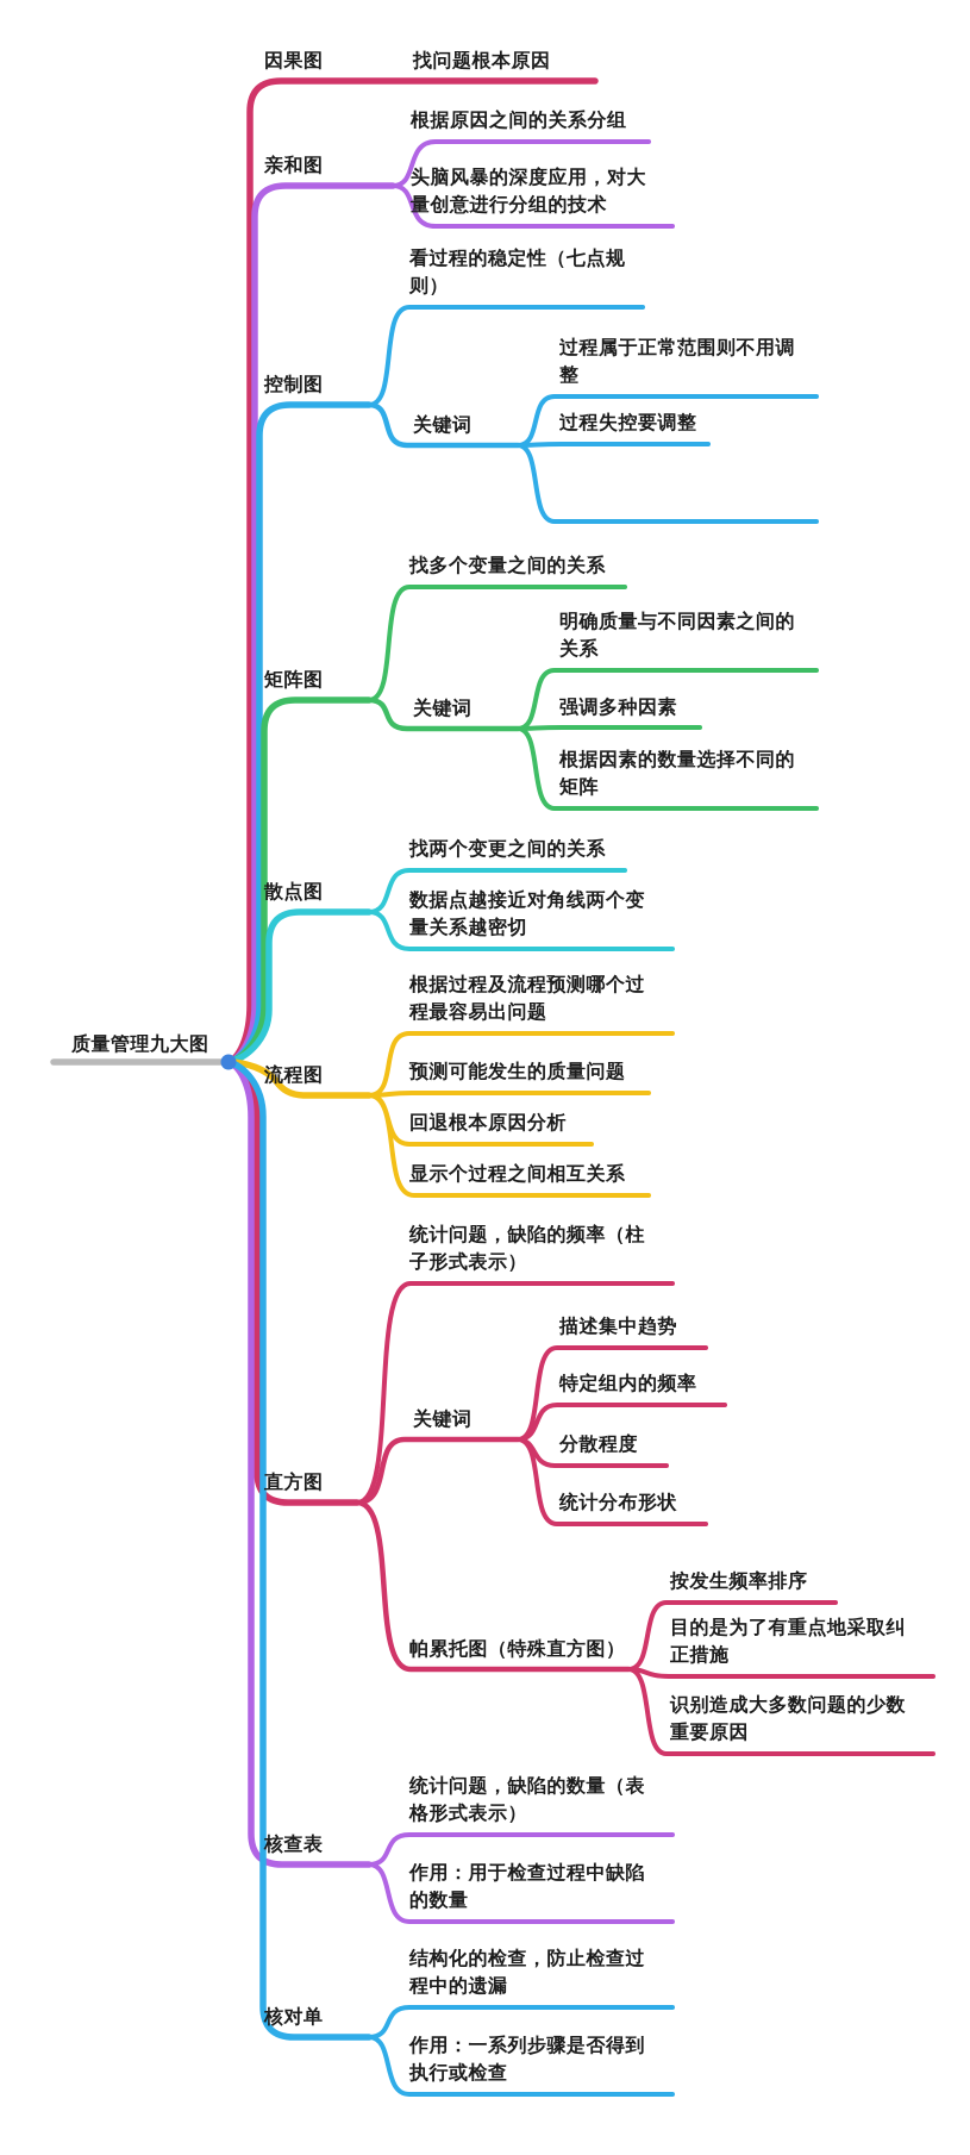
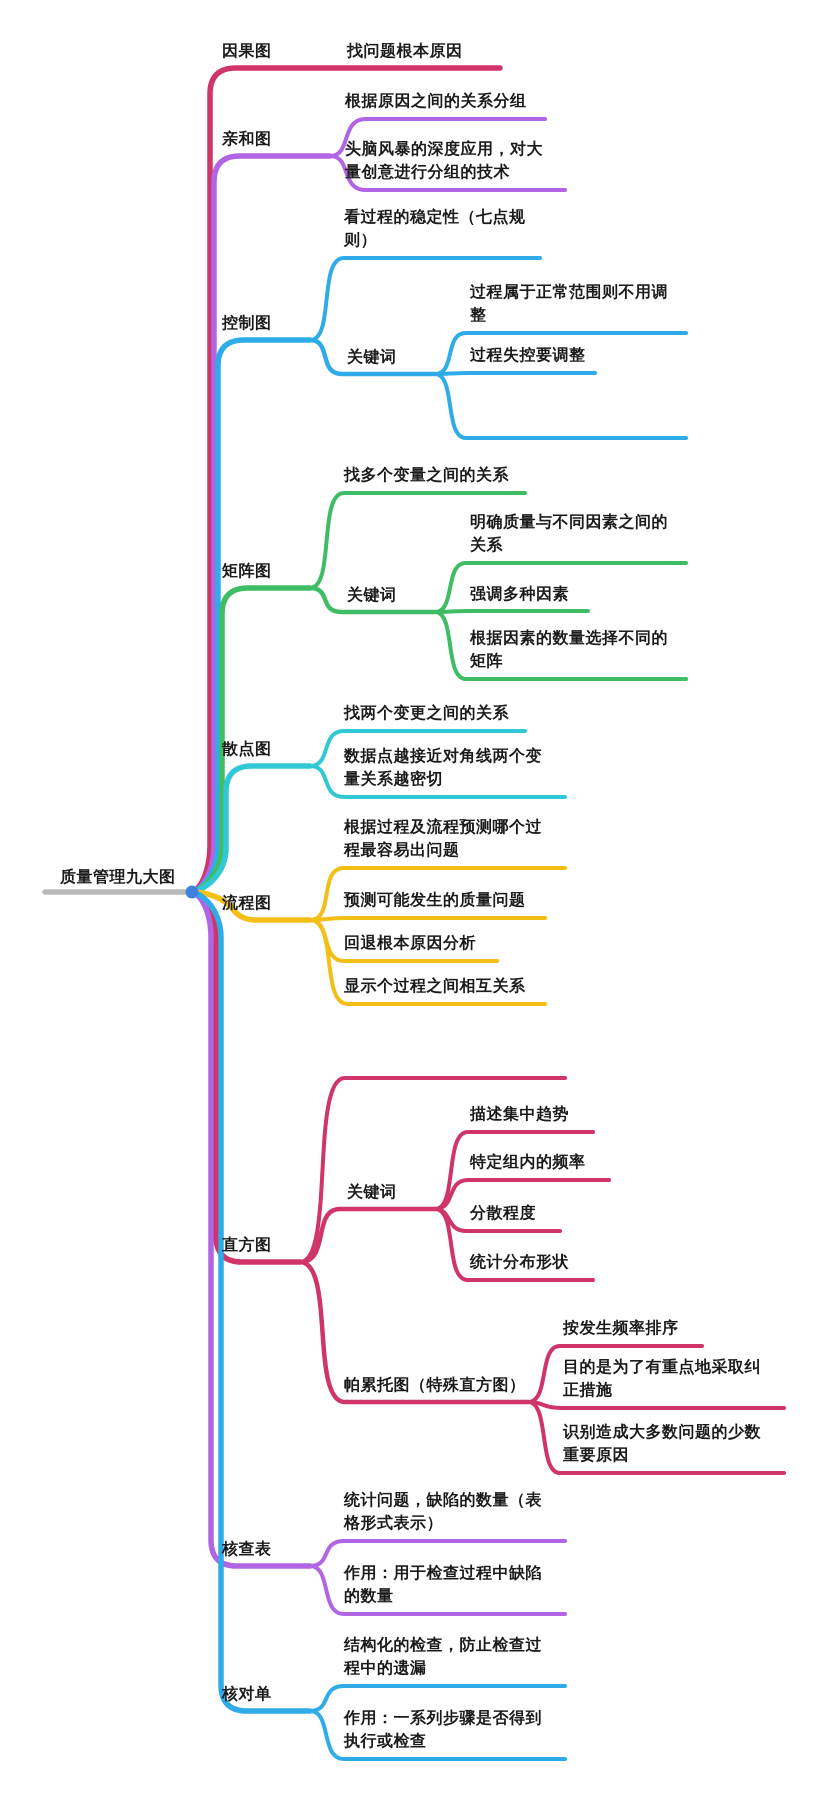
  质量管理九大图
  因果图
  找问题根本原因
  亲和图
  根据原因之间的关系分组
  头脑风暴的深度应用，对大量创意进行分组的技术
  控制图
  看过程的稳定性（七点规则）
  关键词
  过程属于正常范围则不用调整
  过程失控要调整
  矩阵图
  找多个变量之间的关系
  关键词
  明确质量与不同因素之间的关系
  强调多种因素
  根据因素的数量选择不同的矩阵
  散点图
  找两个变更之间的关系
  数据点越接近对角线两个变量关系越密切
  流程图
  根据过程及流程预测哪个过程最容易出问题
  预测可能发生的质量问题
  回退根本原因分析
  显示个过程之间相互关系
  直方图
- 统计问题，缺陷的频率（柱子形式表示）
  关键词
  描述集中趋势
  特定组内的频率
  分散程度
  统计分布形状
  帕累托图（特殊直方图）
  按发生频率排序
  目的是为了有重点地采取纠正措施
  识别造成大多数问题的少数重要原因
  核查表
  统计问题，缺陷的数量（表格形式表示）
  作用：用于检查过程中缺陷的数量
  核对单
  结构化的检查，防止检查过程中的遗漏
  作用：一系列步骤是否得到执行或检查
